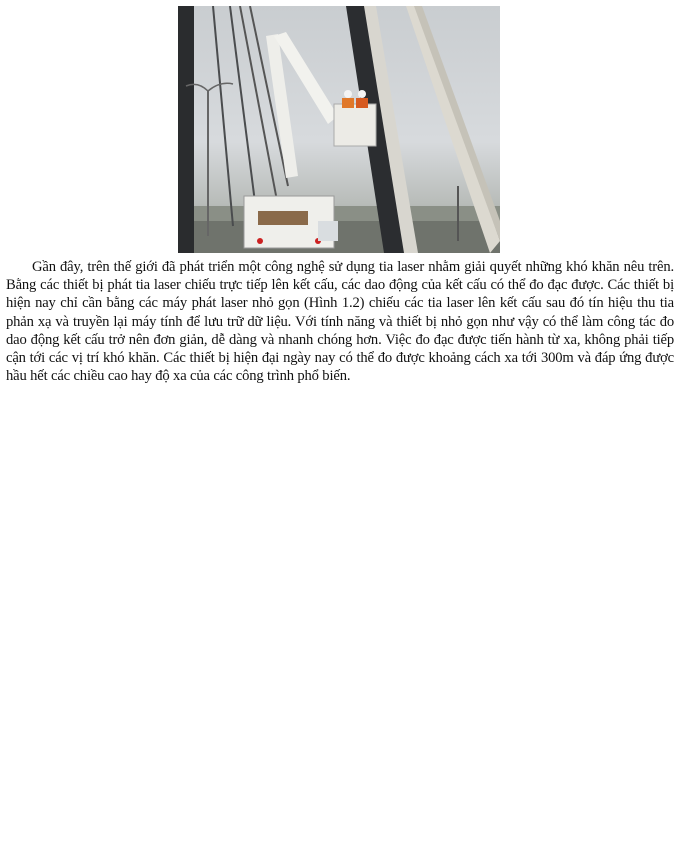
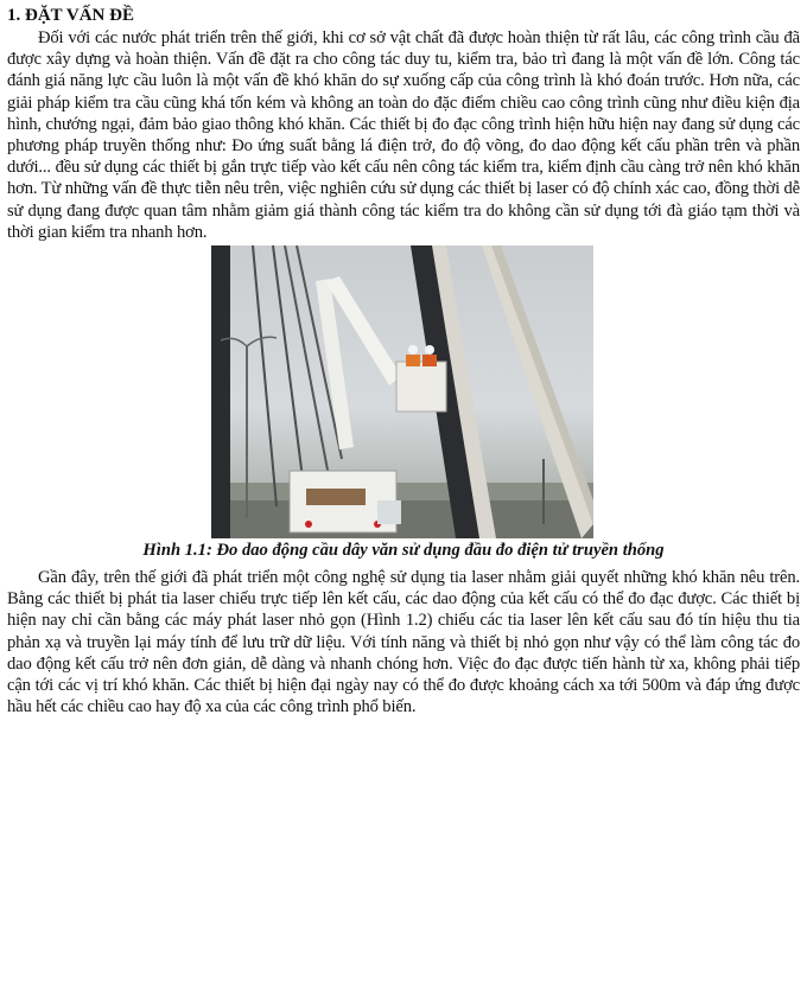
+ 1. ĐẶT VẤN ĐỀ
+ Đối với các nước phát triển trên thế giới, khi cơ sở vật chất đã được hoàn thiện từ rất lâu, các công trình cầu đã được xây dựng và hoàn thiện. Vấn đề đặt ra cho công tác duy tu, kiểm tra, bảo trì đang là một vấn đề lớn. Công tác đánh giá năng lực cầu luôn là một vấn đề khó khăn do sự xuống cấp của công trình là khó đoán trước. Hơn nữa, các giải pháp kiểm tra cầu cũng khá tốn kém và không an toàn do đặc điểm chiều cao công trình cũng như điều kiện địa hình, chướng ngại, đảm bảo giao thông khó khăn. Các thiết bị đo đạc công trình hiện hữu hiện nay đang sử dụng các phương pháp truyền thống như: Đo ứng suất bằng lá điện trở, đo độ võng, đo dao động kết cấu phần trên và phần dưới... đều sử dụng các thiết bị gắn trực tiếp vào kết cấu nên công tác kiểm tra, kiểm định cầu càng trở nên khó khăn hơn. Từ những vấn đề thực tiễn nêu trên, việc nghiên cứu sử dụng các thiết bị laser có độ chính xác cao, đồng thời dễ sử dụng đang được quan tâm nhằm giảm giá thành công tác kiểm tra do không cần sử dụng tới đà giáo tạm thời và thời gian kiểm tra nhanh hơn.
+ Hình 1.1: Đo dao động cầu dây văn sử dụng đầu đo điện tử truyền thống
- Gần đây, trên thế giới đã phát triển một công nghệ sử dụng tia laser nhằm giải quyết những khó khăn nêu trên. Bằng các thiết bị phát tia laser chiếu trực tiếp lên kết cấu, các dao động của kết cấu có thể đo đạc được. Các thiết bị hiện nay chỉ cần bằng các máy phát laser nhỏ gọn (Hình 1.2) chiếu các tia laser lên kết cấu sau đó tín hiệu thu tia phản xạ và truyền lại máy tính để lưu trữ dữ liệu. Với tính năng và thiết bị nhỏ gọn như vậy có thể làm công tác đo dao động kết cấu trở nên đơn giản, dễ dàng và nhanh chóng hơn. Việc đo đạc được tiến hành từ xa, không phải tiếp cận tới các vị trí khó khăn. Các thiết bị hiện đại ngày nay có thể đo được khoảng cách xa tới 300m và đáp ứng được hầu hết các chiều cao hay độ xa của các công trình phổ biến.
+ Gần đây, trên thế giới đã phát triển một công nghệ sử dụng tia laser nhằm giải quyết những khó khăn nêu trên. Bằng các thiết bị phát tia laser chiếu trực tiếp lên kết cấu, các dao động của kết cấu có thể đo đạc được. Các thiết bị hiện nay chỉ cần bằng các máy phát laser nhỏ gọn (Hình 1.2) chiếu các tia laser lên kết cấu sau đó tín hiệu thu tia phản xạ và truyền lại máy tính để lưu trữ dữ liệu. Với tính năng và thiết bị nhỏ gọn như vậy có thể làm công tác đo dao động kết cấu trở nên đơn giản, dễ dàng và nhanh chóng hơn. Việc đo đạc được tiến hành từ xa, không phải tiếp cận tới các vị trí khó khăn. Các thiết bị hiện đại ngày nay có thể đo được khoảng cách xa tới 500m và đáp ứng được hầu hết các chiều cao hay độ xa của các công trình phổ biến.
